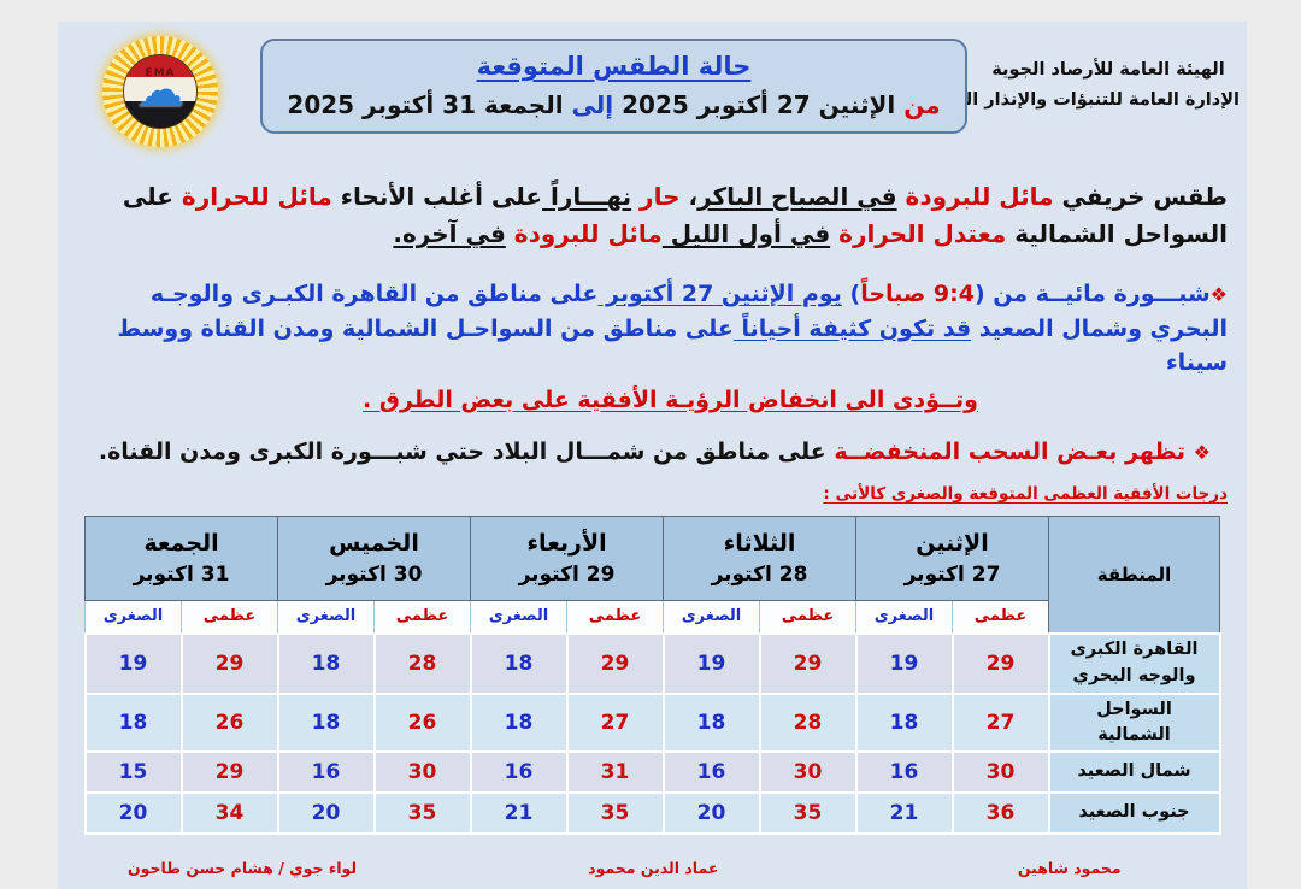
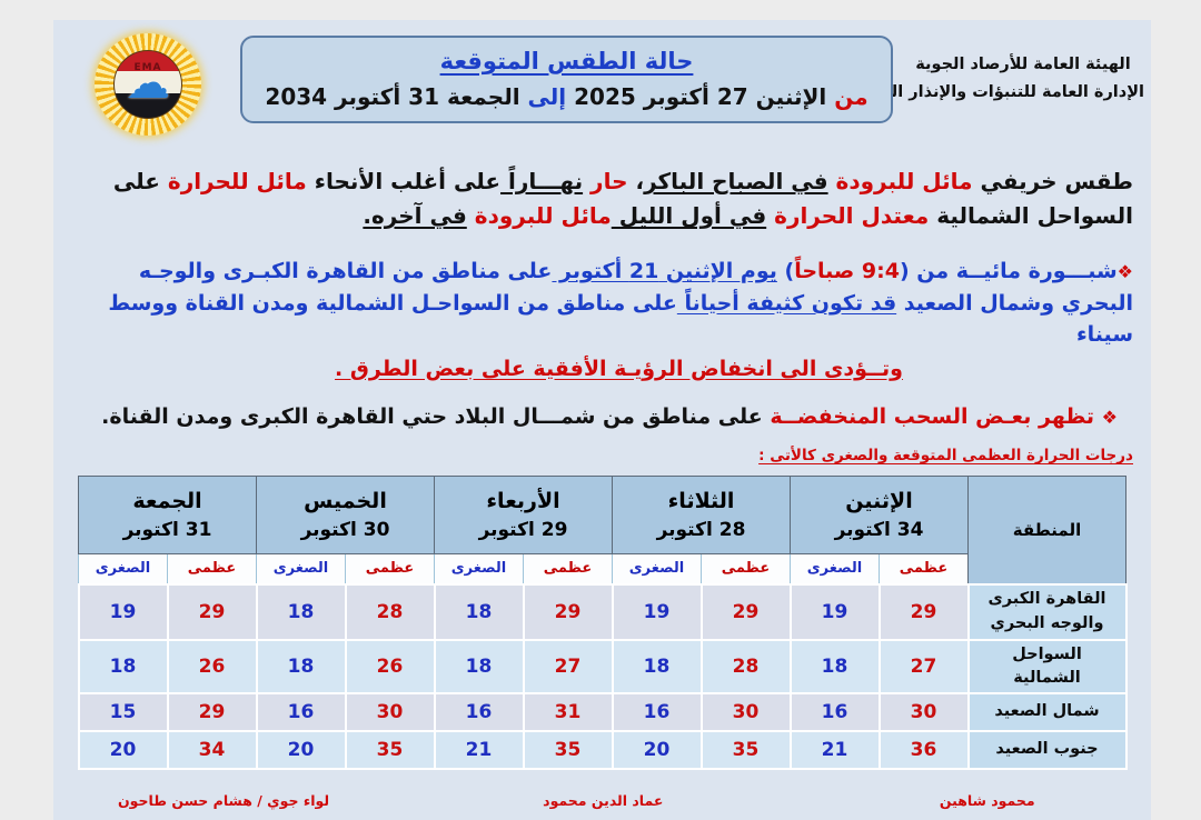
  الهيئة العامة للأرصاد الجوية
  الإدارة العامة للتنبؤات والإنذار ال
  حالة الطقس المتوقعة
- من الإثنين 27 أكتوبر 2025 إلى الجمعة 31 أكتوبر 2025
+ من الإثنين 27 أكتوبر 2025 إلى الجمعة 31 أكتوبر 2034
  EMA
  ☁
  طقس خريفي مائل للبرودة في الصباح الباكر، حار نهـــاراً على أغلب الأنحاء مائل للحرارة على السواحل الشمالية معتدل الحرارة في أول الليل مائل للبرودة في آخره.
- ❖شبـــورة مائيــة من (9:4 صباحاً) يوم الإثنين 27 أكتوبر على مناطق من القاهرة الكبـرى والوجـه البحري وشمال الصعيد قد تكون كثيفة أحياناً على مناطق من السواحـل الشمالية ومدن القناة ووسط سيناء
+ ❖شبـــورة مائيــة من (9:4 صباحاً) يوم الإثنين 21 أكتوبر على مناطق من القاهرة الكبـرى والوجـه البحري وشمال الصعيد قد تكون كثيفة أحياناً على مناطق من السواحـل الشمالية ومدن القناة ووسط سيناء
  وتــؤدى الى انخفاض الرؤيـة الأفقية على بعض الطرق .
- ❖ تظهر بعـض السحب المنخفضــة على مناطق من شمـــال البلاد حتي شبـــورة الكبرى ومدن القناة.
+ ❖ تظهر بعـض السحب المنخفضــة على مناطق من شمـــال البلاد حتي القاهرة الكبرى ومدن القناة.
- درجات الأفقية العظمى المتوقعة والصغرى كالأتى :
+ درجات الحرارة العظمى المتوقعة والصغرى كالأتى :
- المنطقة	الإثنين 27 اكتوبر	الثلاثاء 28 اكتوبر	الأربعاء 29 اكتوبر	الخميس 30 اكتوبر	الجمعة 31 اكتوبر
+ المنطقة	الإثنين 34 اكتوبر	الثلاثاء 28 اكتوبر	الأربعاء 29 اكتوبر	الخميس 30 اكتوبر	الجمعة 31 اكتوبر
  عظمى	الصغرى	عظمى	الصغرى	عظمى	الصغرى	عظمى	الصغرى	عظمى	الصغرى
  القاهرة الكبرى والوجه البحري	29	19	29	19	29	18	28	18	29	19
  السواحل الشمالية	27	18	28	18	27	18	26	18	26	18
  شمال الصعيد	30	16	30	16	31	16	30	16	29	15
  جنوب الصعيد	36	21	35	20	35	21	35	20	34	20
  محمود شاهين
  عماد الدين محمود
  لواء جوي / هشام حسن طاحون
